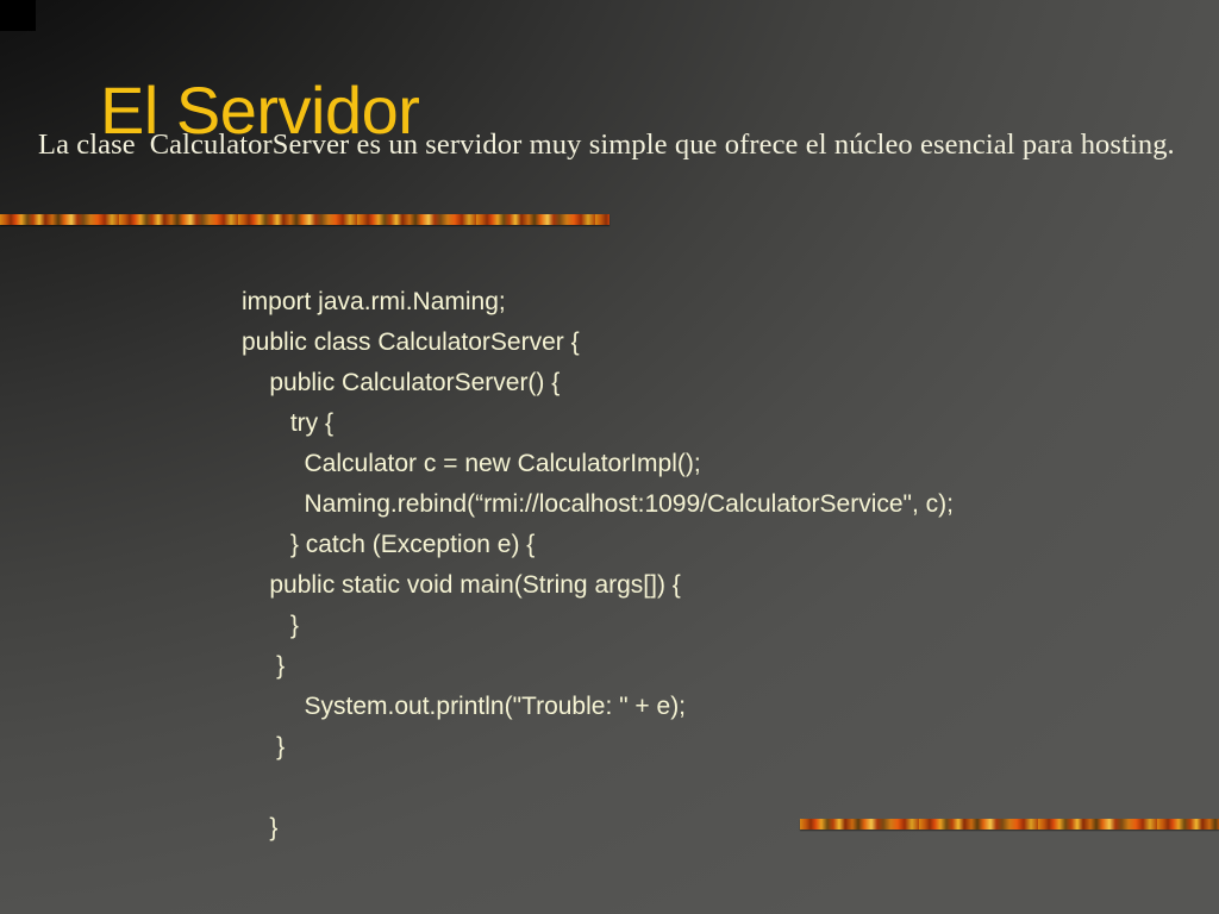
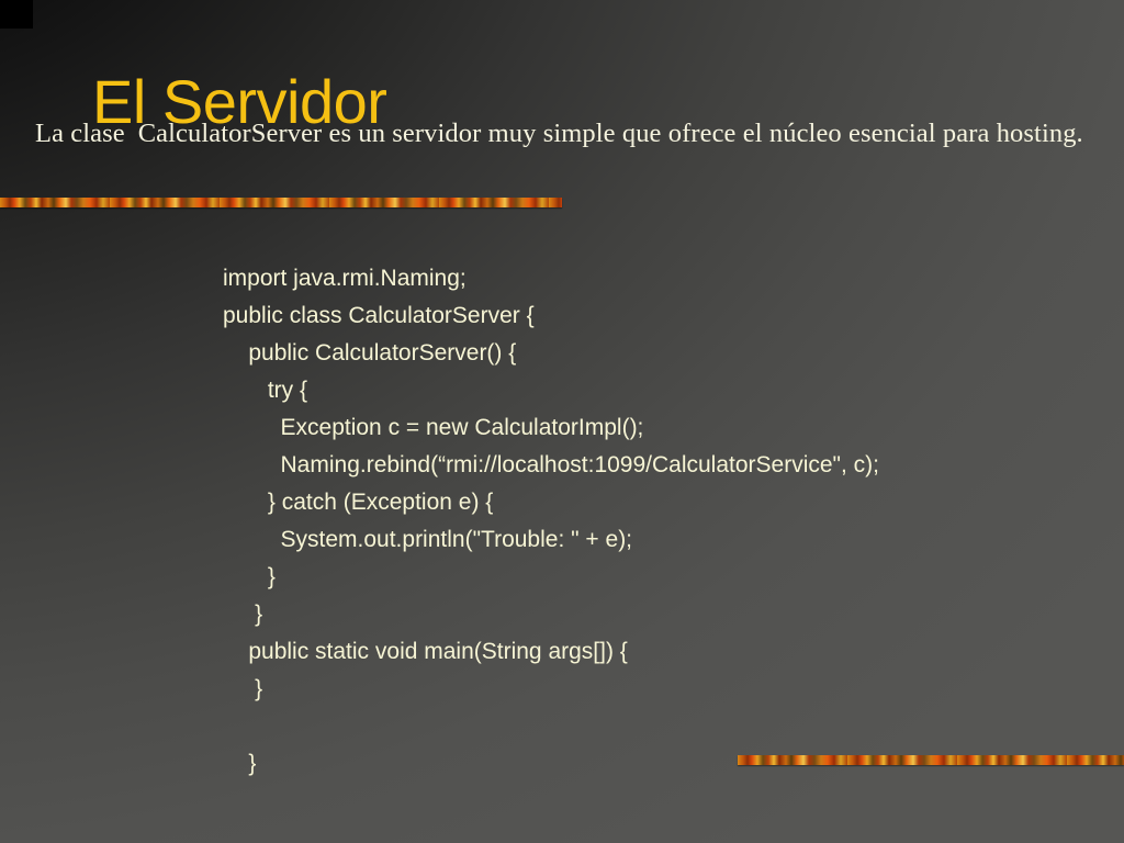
  El Servidor
  La clase CalculatorServer es un servidor muy simple que ofrece el núcleo esencial para hosting.
  import java.rmi.Naming;
  public class CalculatorServer {
  public CalculatorServer() {
  try {
- Calculator c = new CalculatorImpl();
+ Exception c = new CalculatorImpl();
  Naming.rebind(“rmi://localhost:1099/CalculatorService", c);
  } catch (Exception e) {
- public static void main(String args[]) {
+ System.out.println("Trouble: " + e);
  }
  }
- System.out.println("Trouble: " + e);
+ public static void main(String args[]) {
  }
  }
